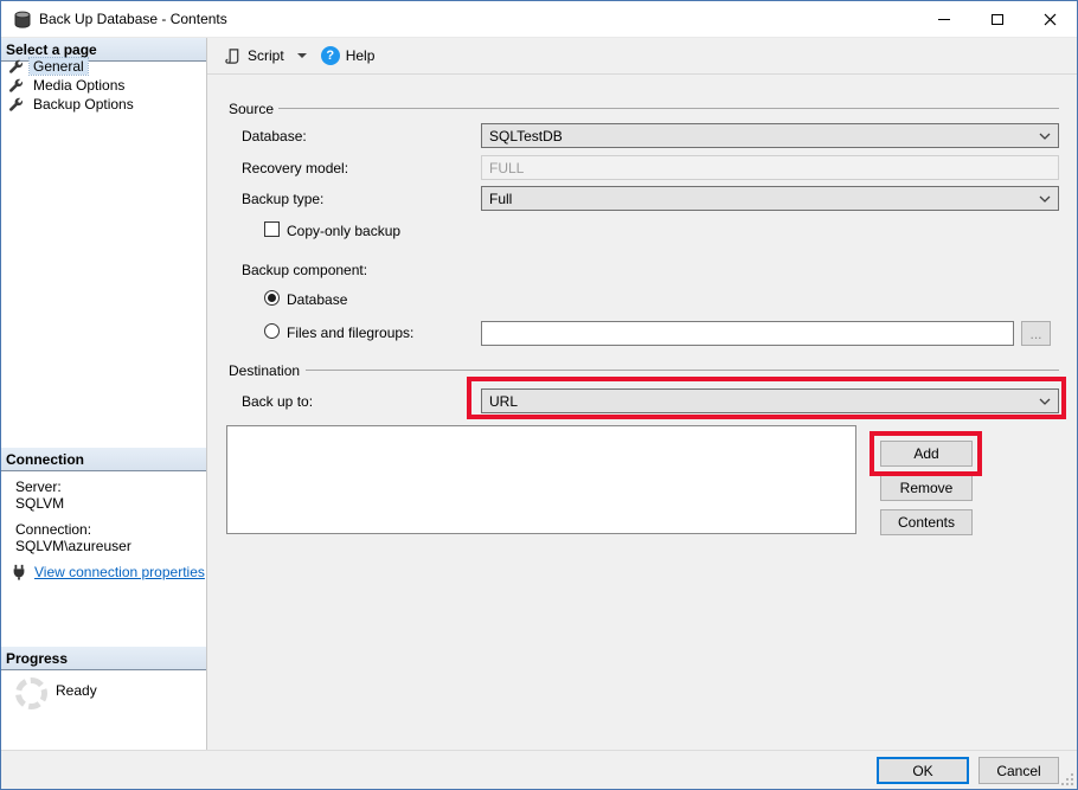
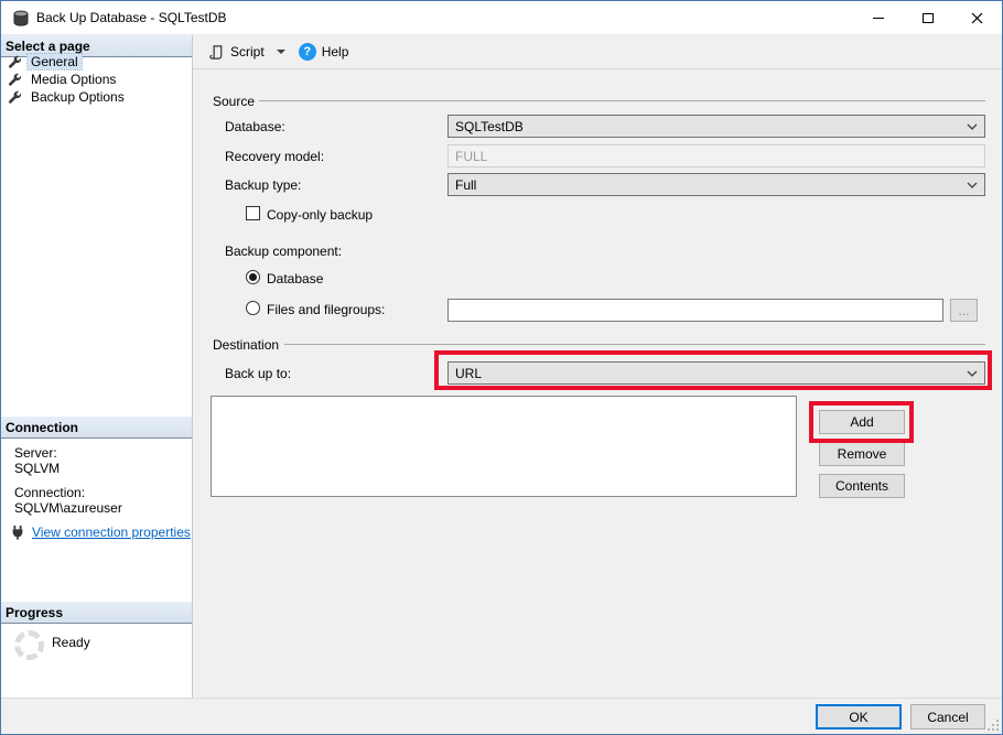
- Back Up Database - Contents
+ Back Up Database - SQLTestDB
  Select a page
  General
  Media Options
  Backup Options
  Connection
  Server:
  SQLVM
  Connection:
  SQLVM\azureuser
  View connection properties
  Progress
  Ready
  Script
  ?
  Help
  Source
  Database:
  SQLTestDB
  Recovery model:
  FULL
  Backup type:
  Full
  Copy-only backup
  Backup component:
  Database
  Files and filegroups:
  ...
  Destination
  Back up to:
  URL
  Add
  Remove
  Contents
  OK
  Cancel
